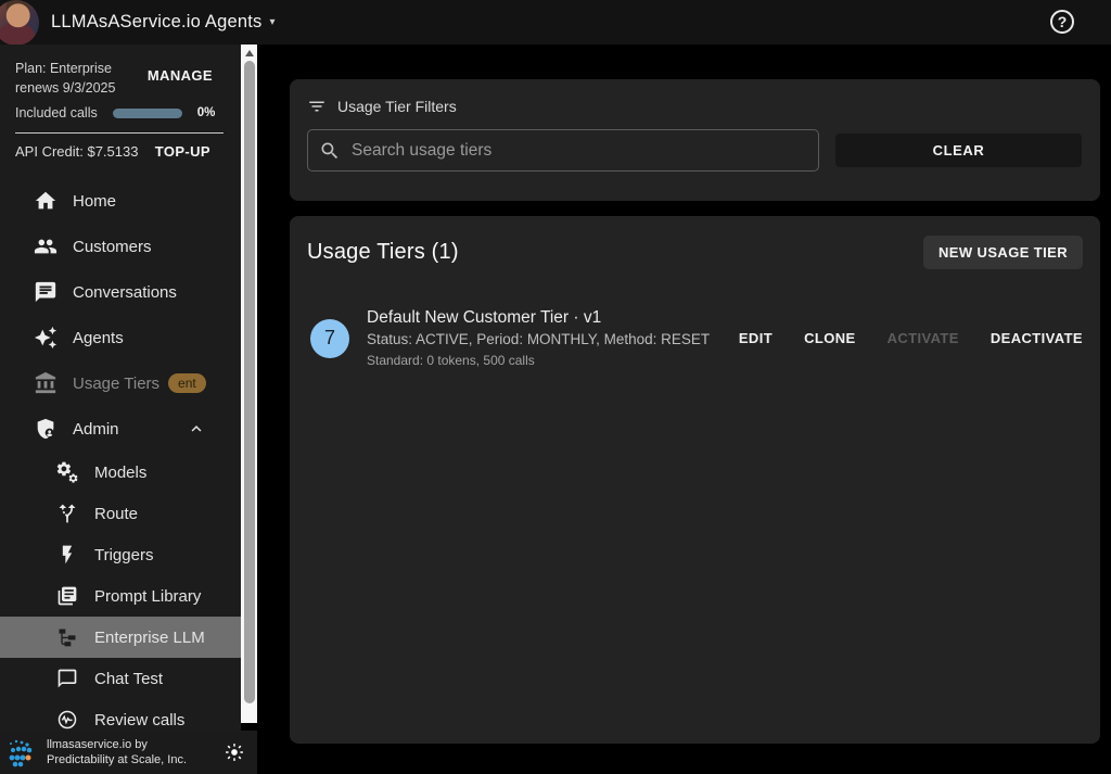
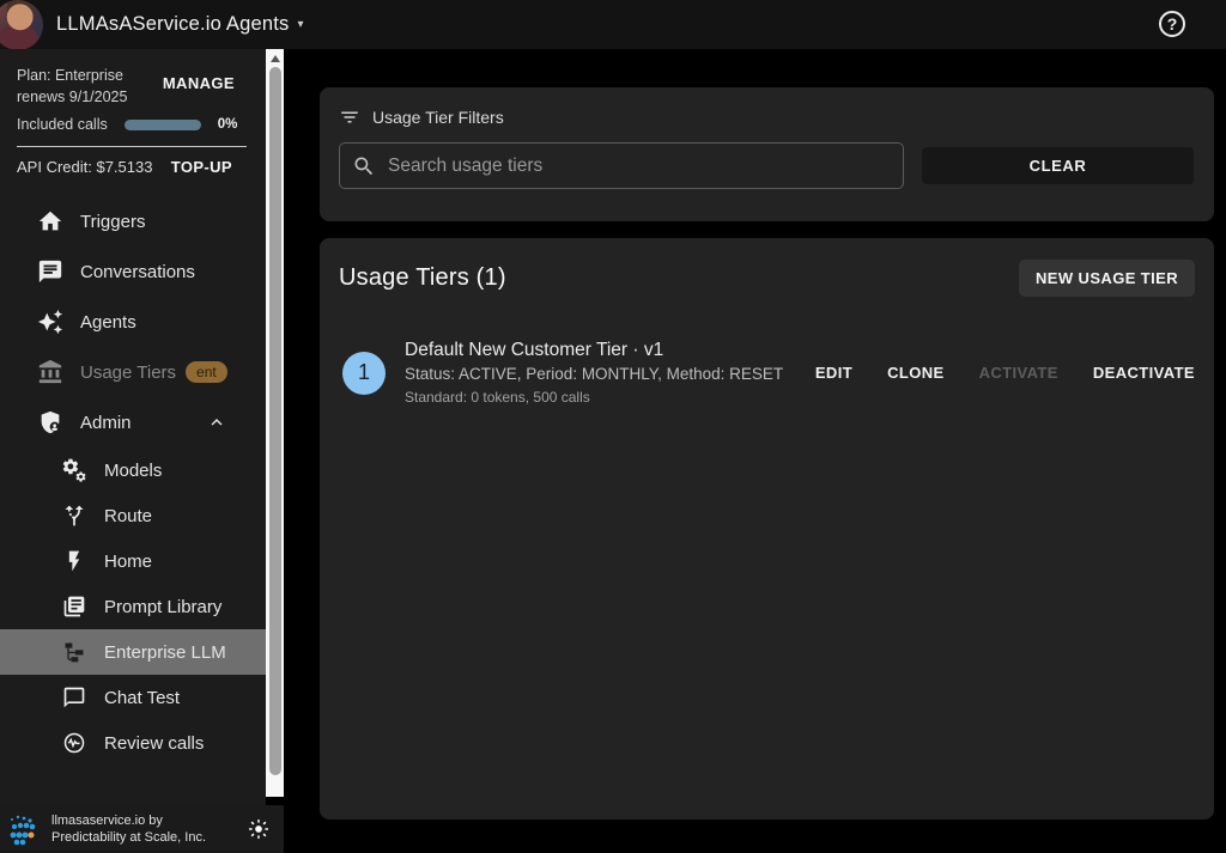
  LLMAsAService.io Agents
  ▾
  ?
  Plan: Enterprise
- renews 9/3/2025
+ renews 9/1/2025
  MANAGE
  Included calls
  0%
  API Credit: $7.5133
  TOP-UP
- Home
+ Triggers
- Customers
  Conversations
  Agents
  Usage Tiers
  ent
  Admin
  Models
  Route
- Triggers
+ Home
  Prompt Library
  Enterprise LLM
  Chat Test
  Review calls
  llmasaservice.io by
  Predictability at Scale, Inc.
  Usage Tier Filters
  Search usage tiers
  CLEAR
  Usage Tiers (1)
  NEW USAGE TIER
- 7
+ 1
  Default New Customer Tier · v1
  Status: ACTIVE, Period: MONTHLY, Method: RESET
  Standard: 0 tokens, 500 calls
  EDIT
  CLONE
  ACTIVATE
  DEACTIVATE
